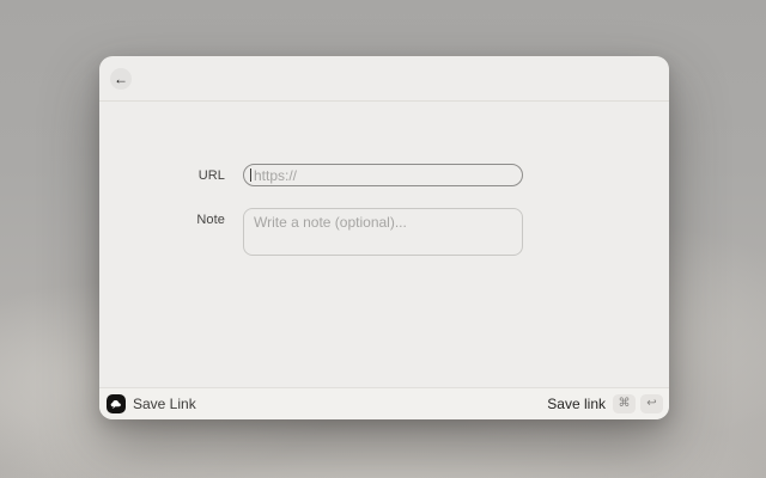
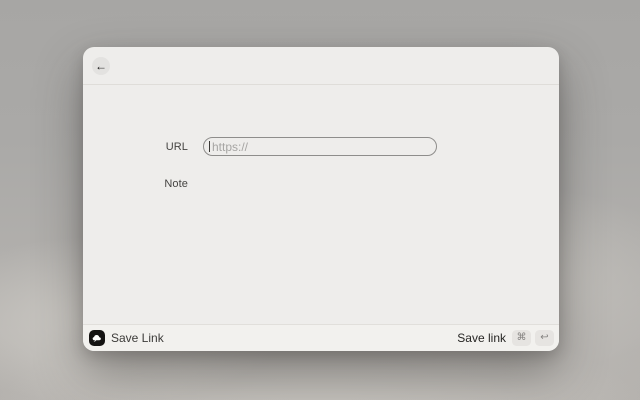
  ←
  URL
  https://
  Note
- Write a note (optional)...
  Save Link
  Save link
  ⌘
  ↩
